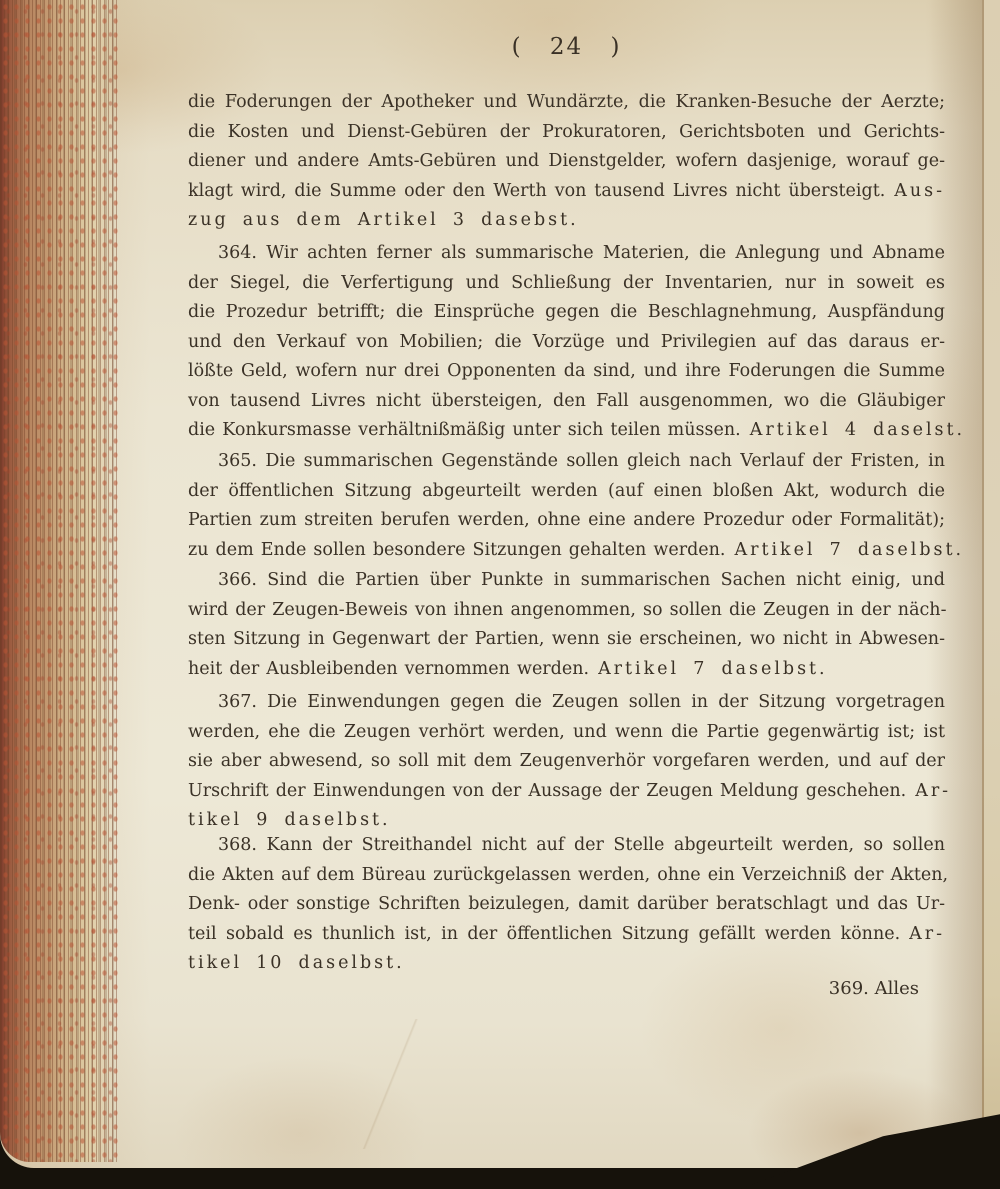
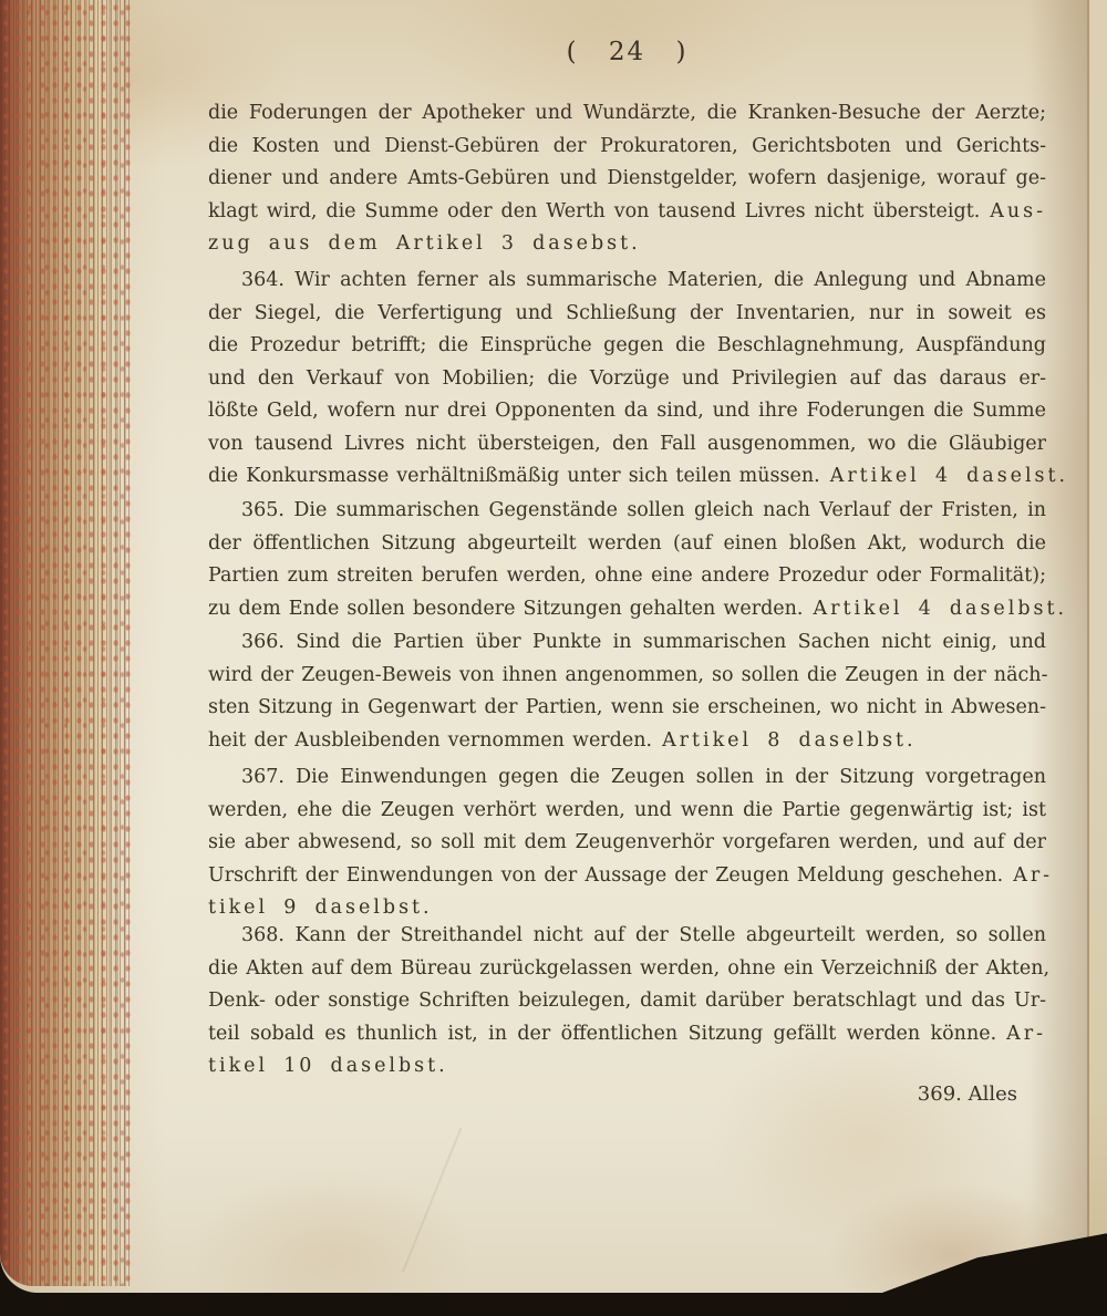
  ( 24 )
  die Foderungen der Apotheker und Wundärzte, die Kranken-Besuche der Aerzte;
  die Kosten und Dienst-Gebüren der Prokuratoren, Gerichtsboten und Gerichts-
  diener und andere Amts-Gebüren und Dienstgelder, wofern dasjenige, worauf ge-
  klagt wird, die Summe oder den Werth von tausend Livres nicht übersteigt. Aus-
  zug aus dem Artikel 3 dasebst.
  364. Wir achten ferner als summarische Materien, die Anlegung und Abname
  der Siegel, die Verfertigung und Schließung der Inventarien, nur in soweit es
  die Prozedur betrifft; die Einsprüche gegen die Beschlagnehmung, Auspfändung
  und den Verkauf von Mobilien; die Vorzüge und Privilegien auf das daraus er-
  lößte Geld, wofern nur drei Opponenten da sind, und ihre Foderungen die Summe
  von tausend Livres nicht übersteigen, den Fall ausgenommen, wo die Gläubiger
  die Konkursmasse verhältnißmäßig unter sich teilen müssen. Artikel 4 daselst.
  365. Die summarischen Gegenstände sollen gleich nach Verlauf der Fristen, in
  der öffentlichen Sitzung abgeurteilt werden (auf einen bloßen Akt, wodurch die
  Partien zum streiten berufen werden, ohne eine andere Prozedur oder Formalität);
- zu dem Ende sollen besondere Sitzungen gehalten werden. Artikel 7 daselbst.
+ zu dem Ende sollen besondere Sitzungen gehalten werden. Artikel 4 daselbst.
  366. Sind die Partien über Punkte in summarischen Sachen nicht einig, und
  wird der Zeugen-Beweis von ihnen angenommen, so sollen die Zeugen in der näch-
  sten Sitzung in Gegenwart der Partien, wenn sie erscheinen, wo nicht in Abwesen-
- heit der Ausbleibenden vernommen werden. Artikel 7 daselbst.
+ heit der Ausbleibenden vernommen werden. Artikel 8 daselbst.
  367. Die Einwendungen gegen die Zeugen sollen in der Sitzung vorgetragen
  werden, ehe die Zeugen verhört werden, und wenn die Partie gegenwärtig ist; ist
  sie aber abwesend, so soll mit dem Zeugenverhör vorgefaren werden, und auf der
  Urschrift der Einwendungen von der Aussage der Zeugen Meldung geschehen. Ar-
  tikel 9 daselbst.
  368. Kann der Streithandel nicht auf der Stelle abgeurteilt werden, so sollen
  die Akten auf dem Büreau zurückgelassen werden, ohne ein Verzeichniß der Akten,
  Denk- oder sonstige Schriften beizulegen, damit darüber beratschlagt und das Ur-
  teil sobald es thunlich ist, in der öffentlichen Sitzung gefällt werden könne. Ar-
  tikel 10 daselbst.
  369. Alles
